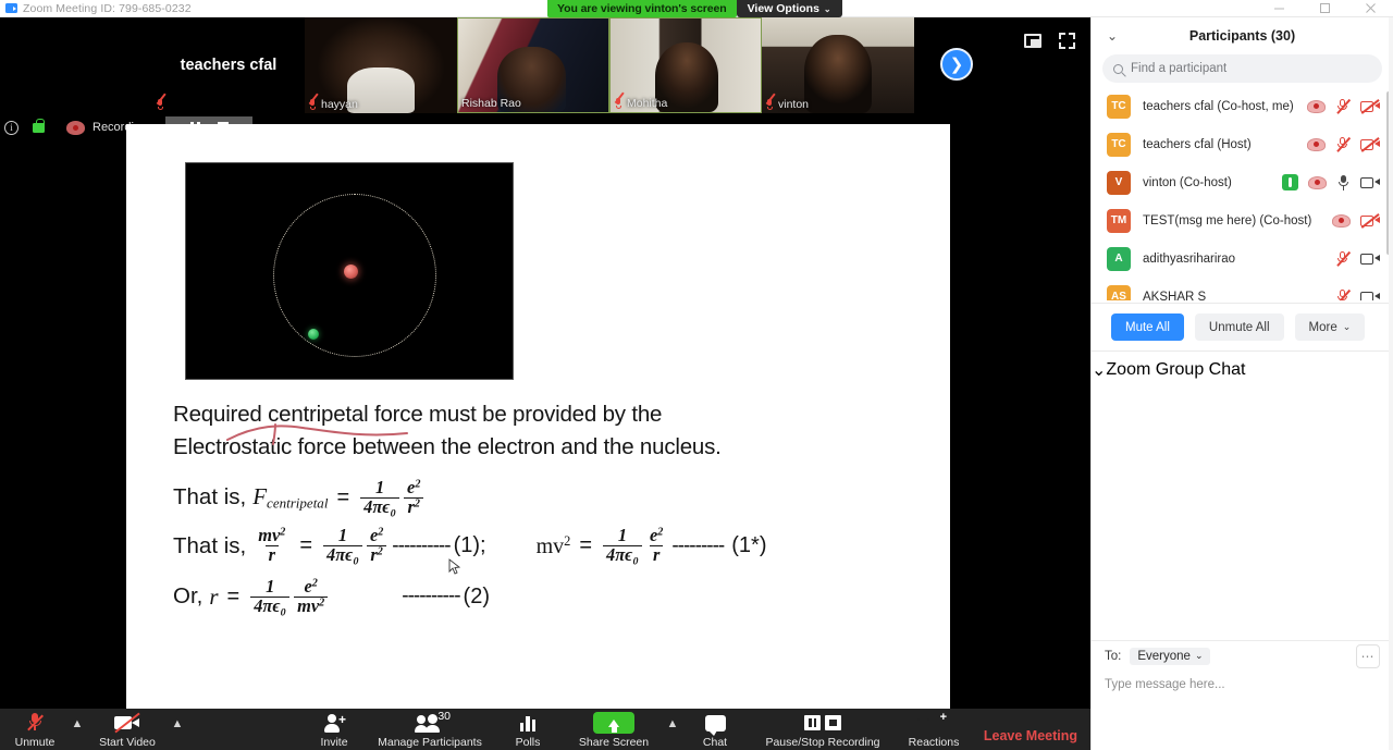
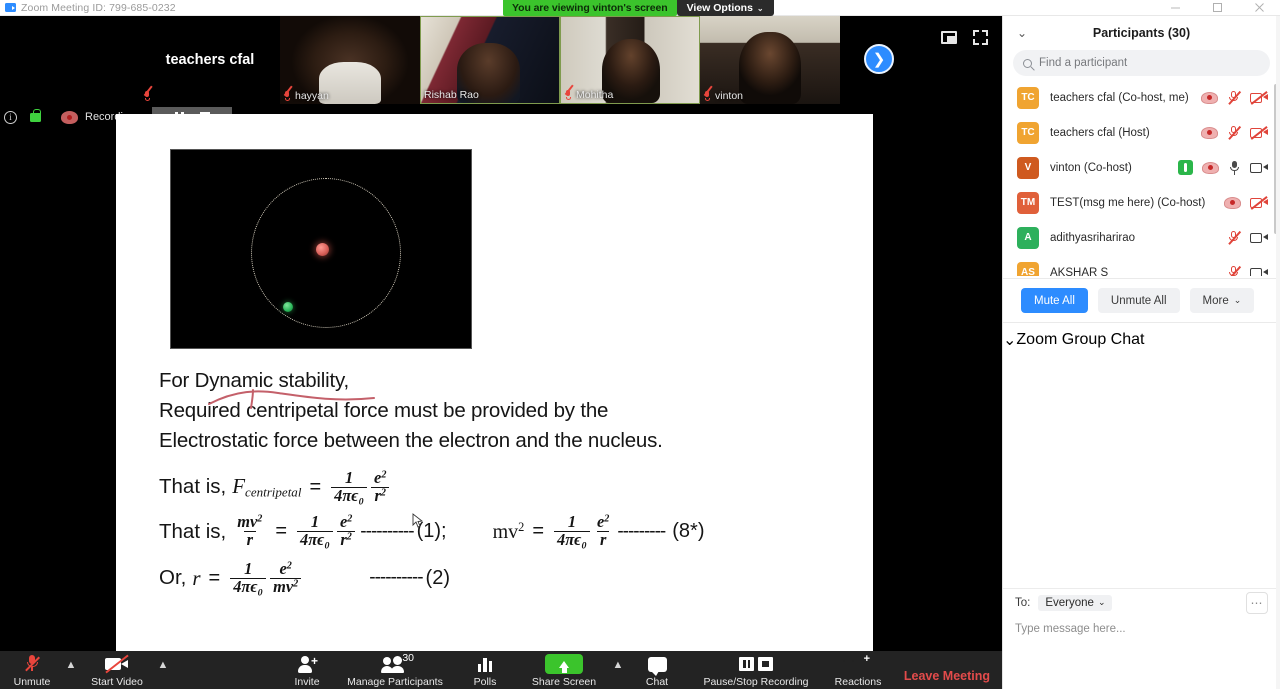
  Zoom Meeting ID: 799-685-0232
  You are viewing vinton's screen
  View Options
  ⌄
  teachers cfal
  hayyan
  Rishab Rao
  Mohitha
  vinton
  ❯
  i
+ For Dynamic stability,
  Required centripetal force must be provided by the
  Electrostatic force between the electron and the nucleus.
  That is,
  Fcentripetal
  =
  1
  4πϵ₀
  e2
  r2
  That is,
  mv2
  r
  =
  1
  4πϵ₀
  e2
  r2
  ----------
  (1);
  mv2
  =
  1
  4πϵ₀
  e2
  r
  ---------
- (1*)
+ (8*)
  Or,
  r
  =
  1
  4πϵ₀
  e2
  mv2
  ----------
  (2)
  Unmute
  ▲
  Start Video
  ▲
  +
  Invite
  30
  Manage Participants
  Polls
  Share Screen
  ▲
  Chat
  Pause/Stop Recording
  +
  Reactions
  Leave Meeting
  ⌄
  Participants (30)
  Find a participant
  TC
  teachers cfal (Co-host, me)
  TC
  teachers cfal (Host)
  V
  vinton (Co-host)
  TM
  TEST(msg me here) (Co-host)
  A
  adithyasriharirao
  AS
  AKSHAR S
  Mute All
  Unmute All
  More
  ⌄
  ⌄
  Zoom Group Chat
  To:
  Everyone
  ⌄
  ⋯
  Type message here...
